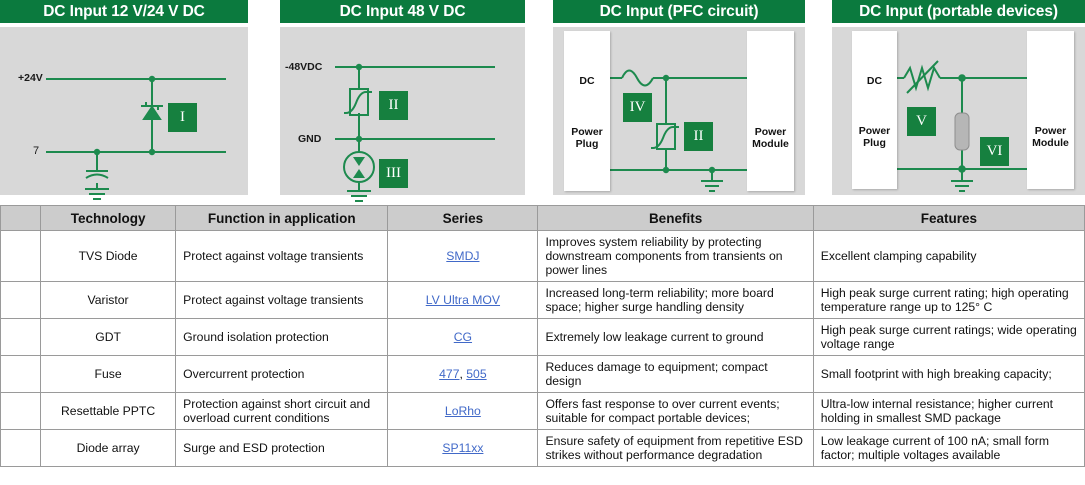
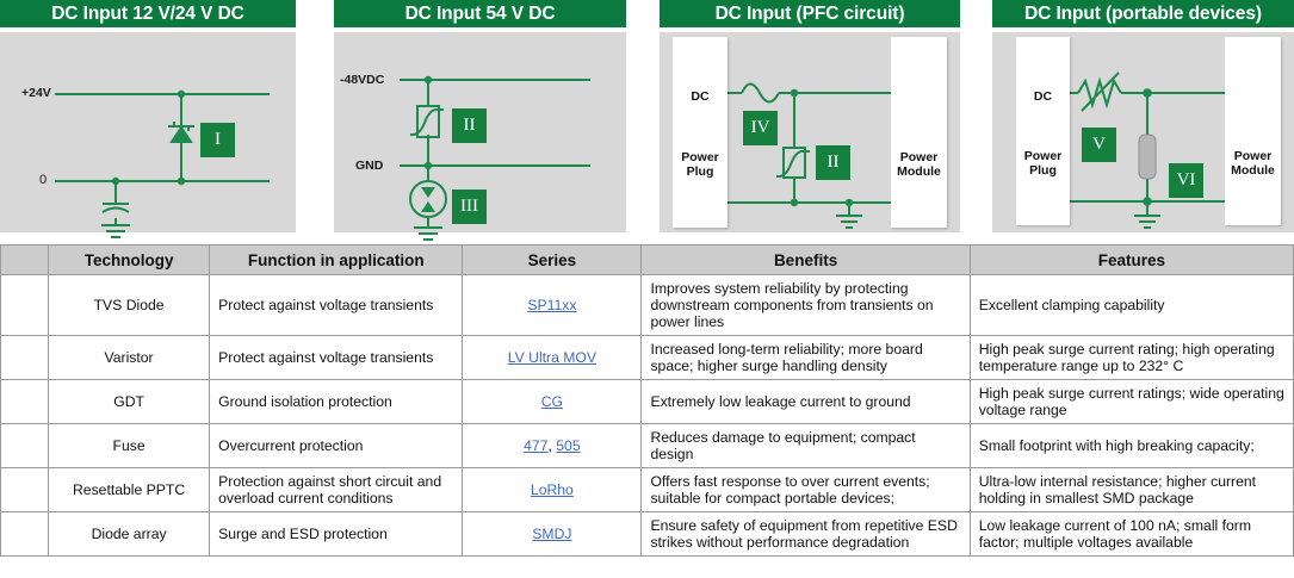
  DC Input 12 V/24 V DC
  +24V
- 7
+ 0
  I
- DC Input 48 V DC
+ DC Input 54 V DC
  -48VDC
  GND
  II
  III
  DC Input (PFC circuit)
  DC
  Power
  Plug
  Power
  Module
  IV
  II
  DC Input (portable devices)
  DC
  Power
  Plug
  Power
  Module
  V
  VI
  	Technology	Function in application	Series	Benefits	Features
- 	TVS Diode	Protect against voltage transients	SMDJ	Improves system reliability by protecting downstream components from transients on power lines	Excellent clamping capability
+ 	TVS Diode	Protect against voltage transients	SP11xx	Improves system reliability by protecting downstream components from transients on power lines	Excellent clamping capability
- 	Varistor	Protect against voltage transients	LV Ultra MOV	Increased long-term reliability; more board space; higher surge handling density	High peak surge current rating; high operating temperature range up to 125° C
+ 	Varistor	Protect against voltage transients	LV Ultra MOV	Increased long-term reliability; more board space; higher surge handling density	High peak surge current rating; high operating temperature range up to 232° C
  	GDT	Ground isolation protection	CG	Extremely low leakage current to ground	High peak surge current ratings; wide operating voltage range
  	Fuse	Overcurrent protection	477, 505	Reduces damage to equipment; compact design	Small footprint with high breaking capacity;
  	Resettable PPTC	Protection against short circuit and overload current conditions	LoRho	Offers fast response to over current events; suitable for compact portable devices;	Ultra-low internal resistance; higher current holding in smallest SMD package
- 	Diode array	Surge and ESD protection	SP11xx	Ensure safety of equipment from repetitive ESD strikes without performance degradation	Low leakage current of 100 nA; small form factor; multiple voltages available
+ 	Diode array	Surge and ESD protection	SMDJ	Ensure safety of equipment from repetitive ESD strikes without performance degradation	Low leakage current of 100 nA; small form factor; multiple voltages available
